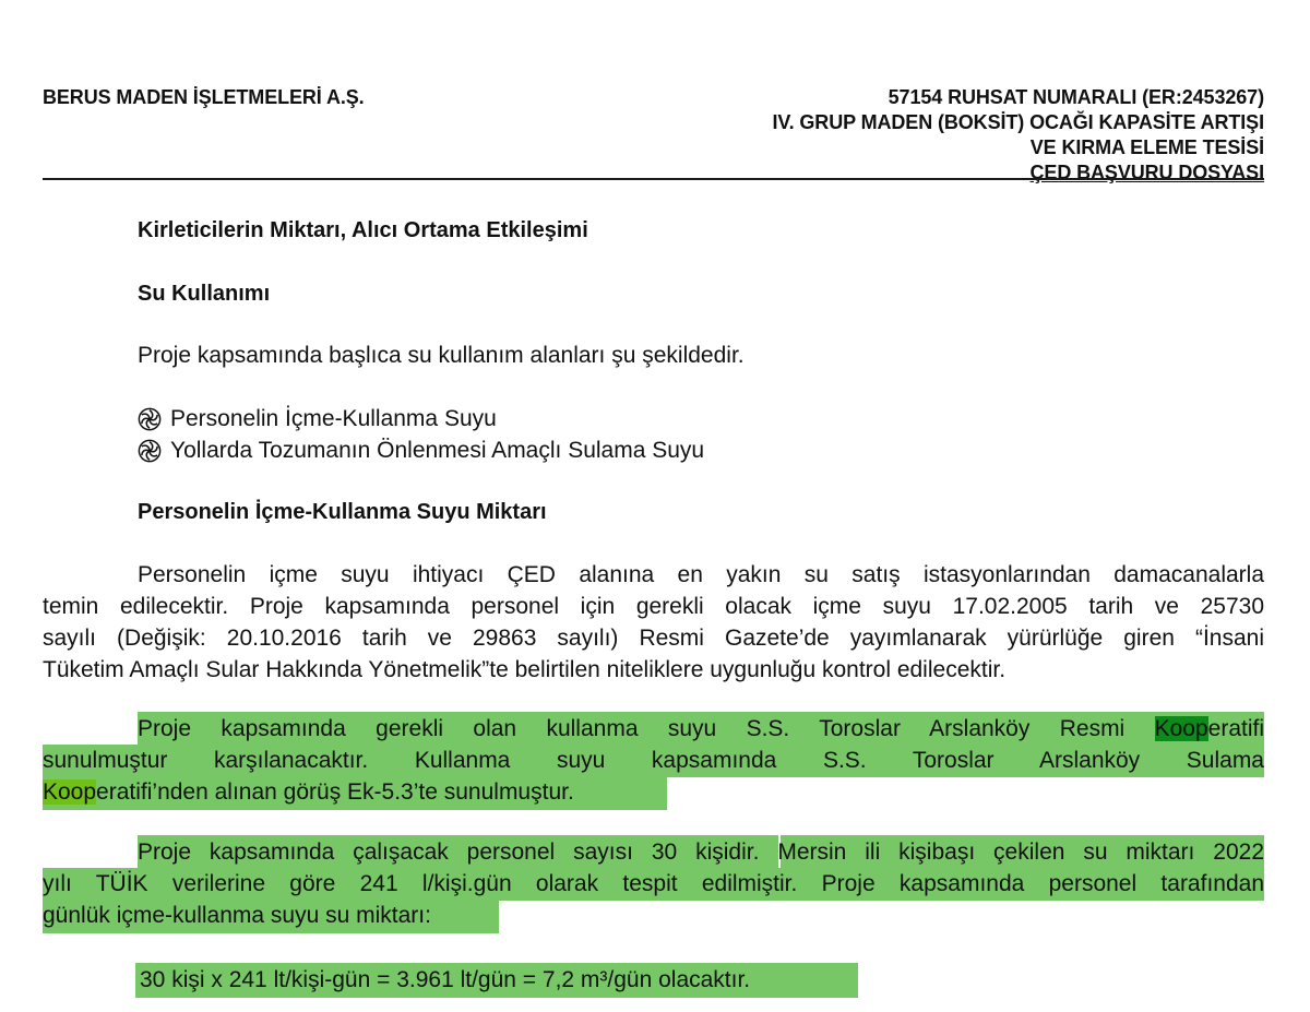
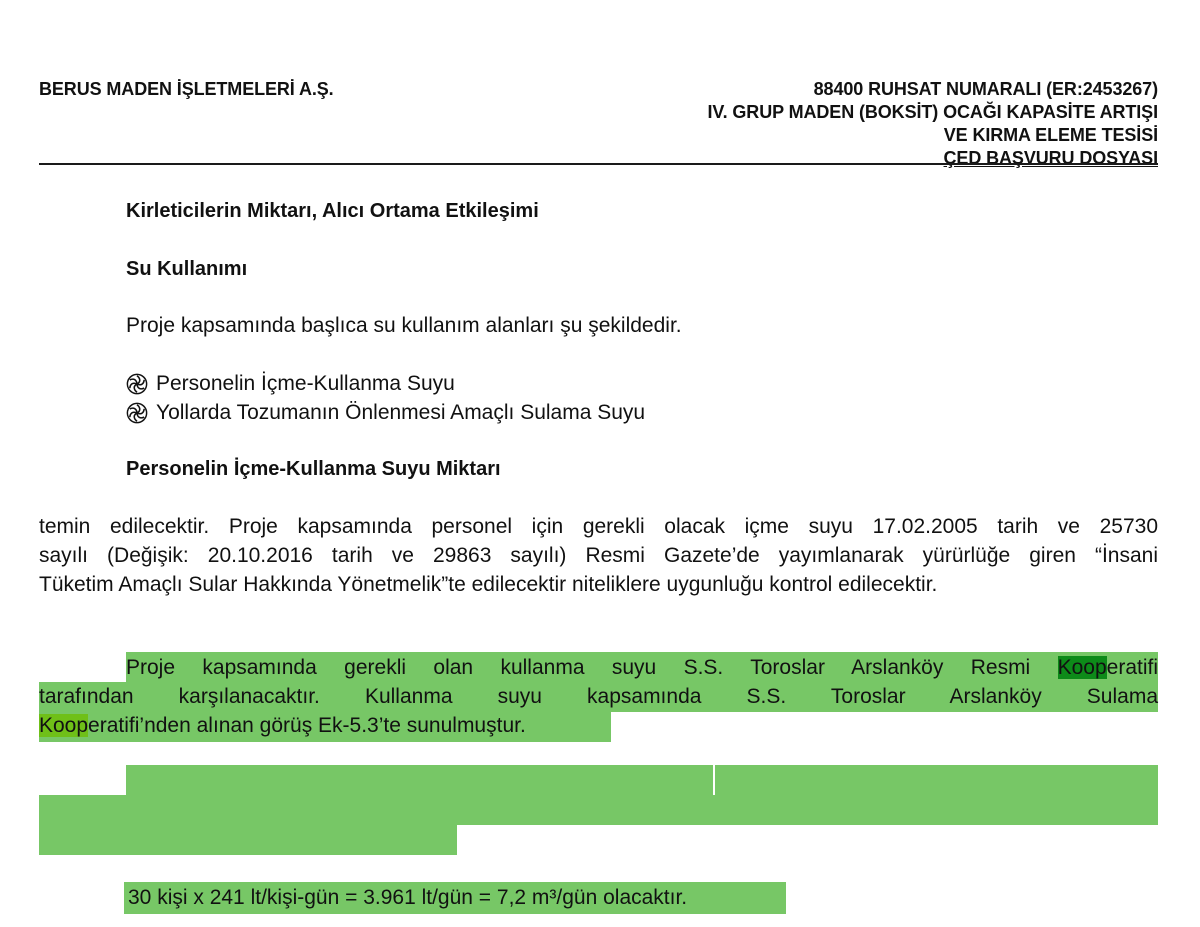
  BERUS MADEN İŞLETMELERİ A.Ş.
- 57154 RUHSAT NUMARALI (ER:2453267)
+ 88400 RUHSAT NUMARALI (ER:2453267)
  IV. GRUP MADEN (BOKSİT) OCAĞI KAPASİTE ARTIŞI
  VE KIRMA ELEME TESİSİ
  ÇED BAŞVURU DOSYASI
  Kirleticilerin Miktarı, Alıcı Ortama Etkileşimi
  Su Kullanımı
  Proje kapsamında başlıca su kullanım alanları şu şekildedir.
  Personelin İçme-Kullanma Suyu
  Yollarda Tozumanın Önlenmesi Amaçlı Sulama Suyu
  Personelin İçme-Kullanma Suyu Miktarı
- Personelin içme suyu ihtiyacı ÇED alanına en yakın su satış istasyonlarından damacanalarla
  temin edilecektir. Proje kapsamında personel için gerekli olacak içme suyu 17.02.2005 tarih ve 25730
  sayılı (Değişik: 20.10.2016 tarih ve 29863 sayılı) Resmi Gazete’de yayımlanarak yürürlüğe giren “İnsani
- Tüketim Amaçlı Sular Hakkında Yönetmelik”te belirtilen niteliklere uygunluğu kontrol edilecektir.
+ Tüketim Amaçlı Sular Hakkında Yönetmelik”te edilecektir niteliklere uygunluğu kontrol edilecektir.
  Proje kapsamında gerekli olan kullanma suyu S.S. Toroslar Arslanköy Resmi Kooperatifi
- sunulmuştur karşılanacaktır. Kullanma suyu kapsamında S.S. Toroslar Arslanköy Sulama
+ tarafından karşılanacaktır. Kullanma suyu kapsamında S.S. Toroslar Arslanköy Sulama
  Kooperatifi’nden alınan görüş Ek-5.3’te sunulmuştur.
- Proje kapsamında çalışacak personel sayısı 30 kişidir. Mersin ili kişibaşı çekilen su miktarı 2022
- yılı TÜİK verilerine göre 241 l/kişi.gün olarak tespit edilmiştir. Proje kapsamında personel tarafından
- günlük içme-kullanma suyu su miktarı:
  30 kişi x 241 lt/kişi-gün = 3.961 lt/gün = 7,2 m³/gün olacaktır.
